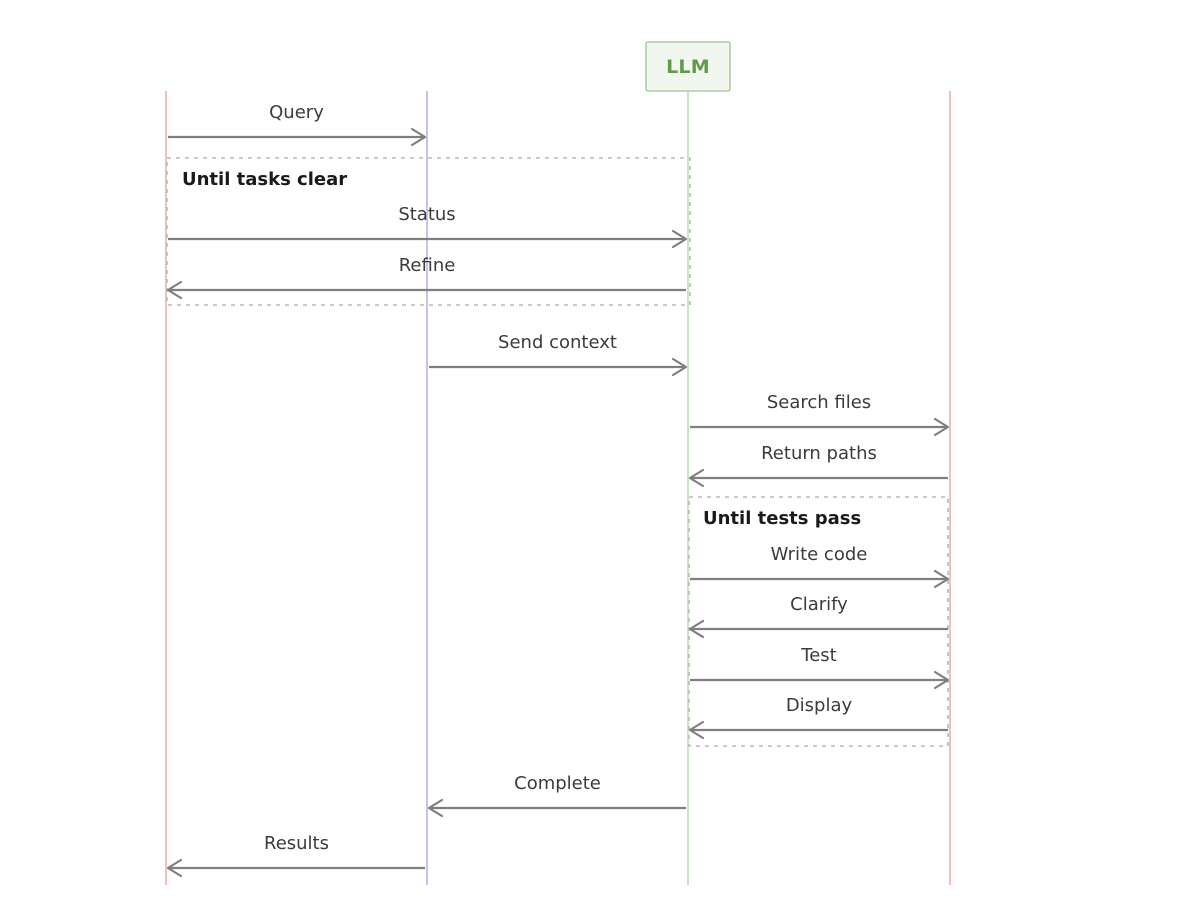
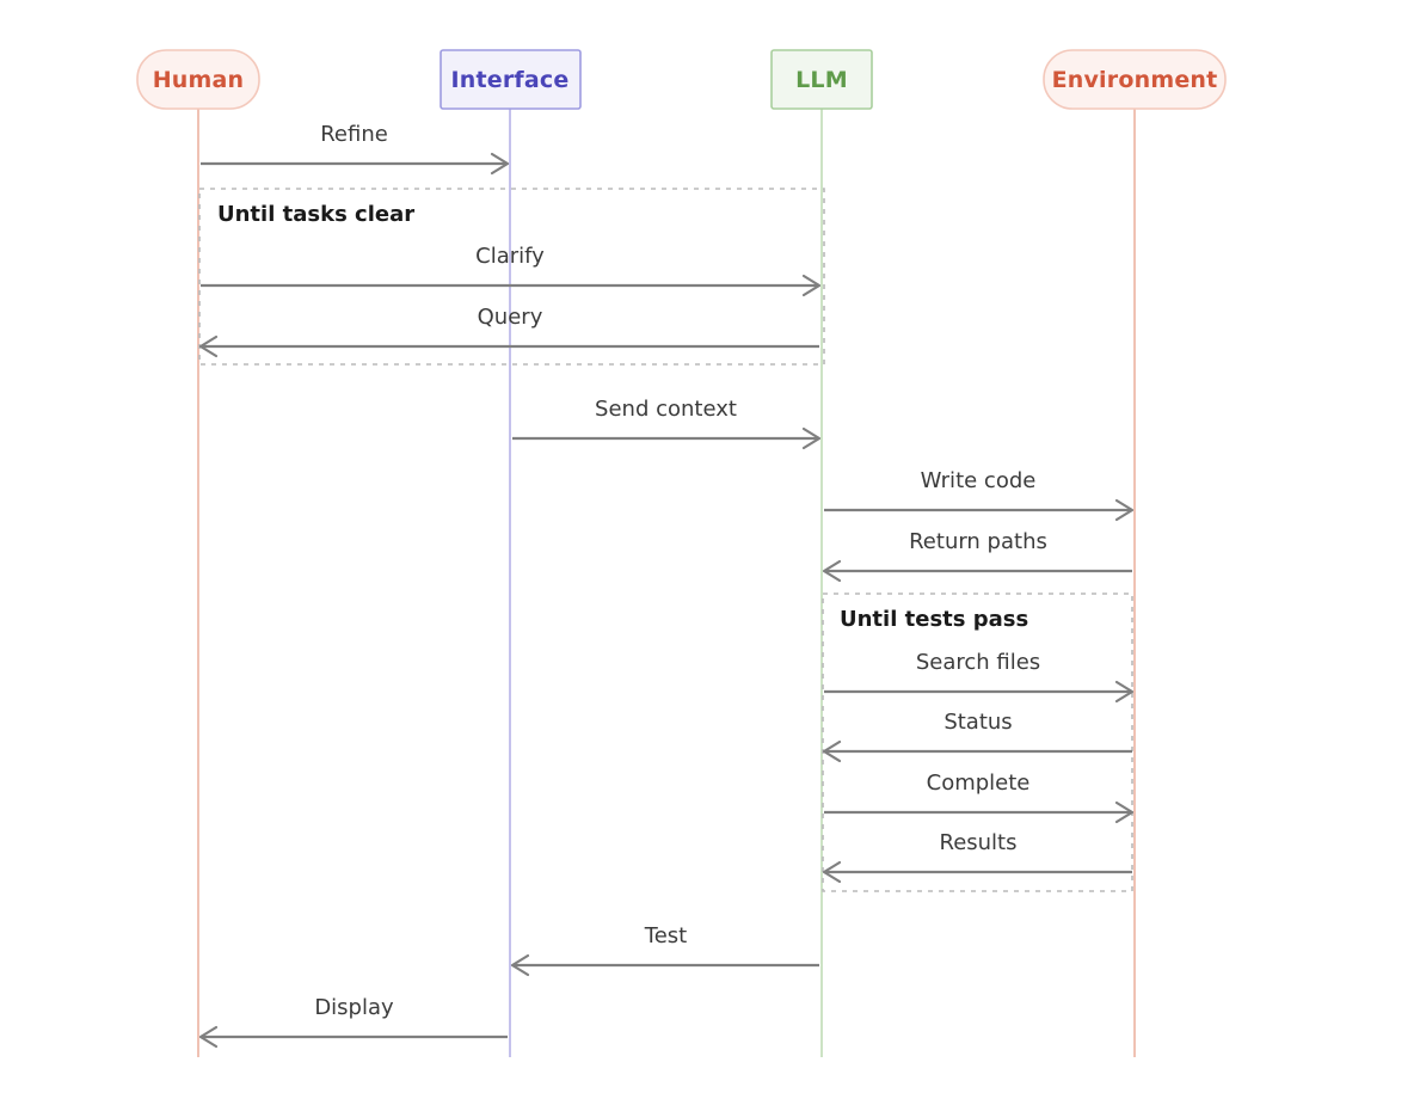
  Until tasks clear
  Until tests pass
- Query
+ Refine
- Status
+ Clarify
- Refine
+ Query
  Send context
- Search files
+ Write code
  Return paths
- Write code
+ Search files
- Clarify
+ Status
- Test
+ Complete
- Display
+ Results
- Complete
+ Test
- Results
+ Display
+ Human
+ Interface
  LLM
+ Environment
